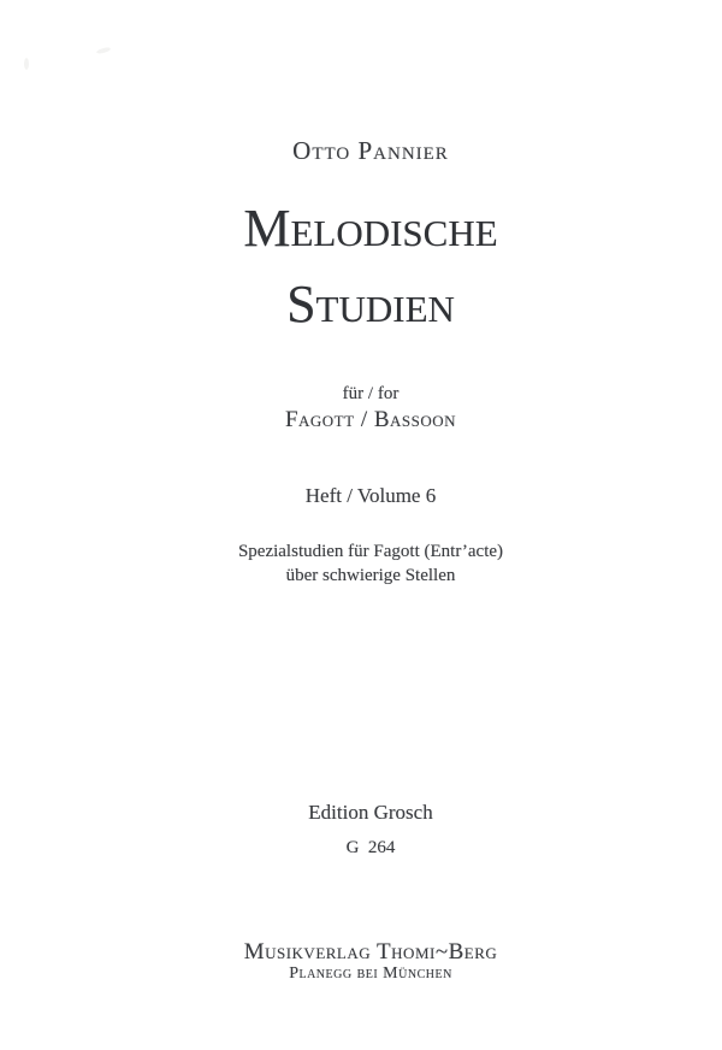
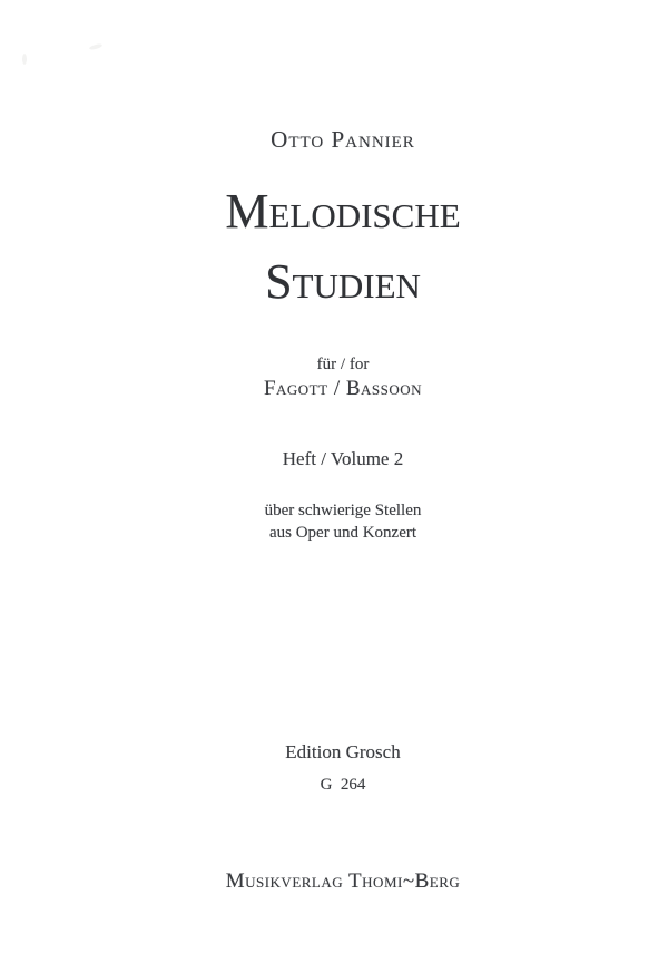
  Otto Pannier
  Melodische
  Studien
  für / for
  Fagott / Bassoon
- Heft / Volume 6
+ Heft / Volume 2
- Spezialstudien für Fagott (Entr’acte)
  über schwierige Stellen
+ aus Oper und Konzert
  Edition Grosch
  G 264
  Musikverlag Thomi~Berg
- Planegg bei München
